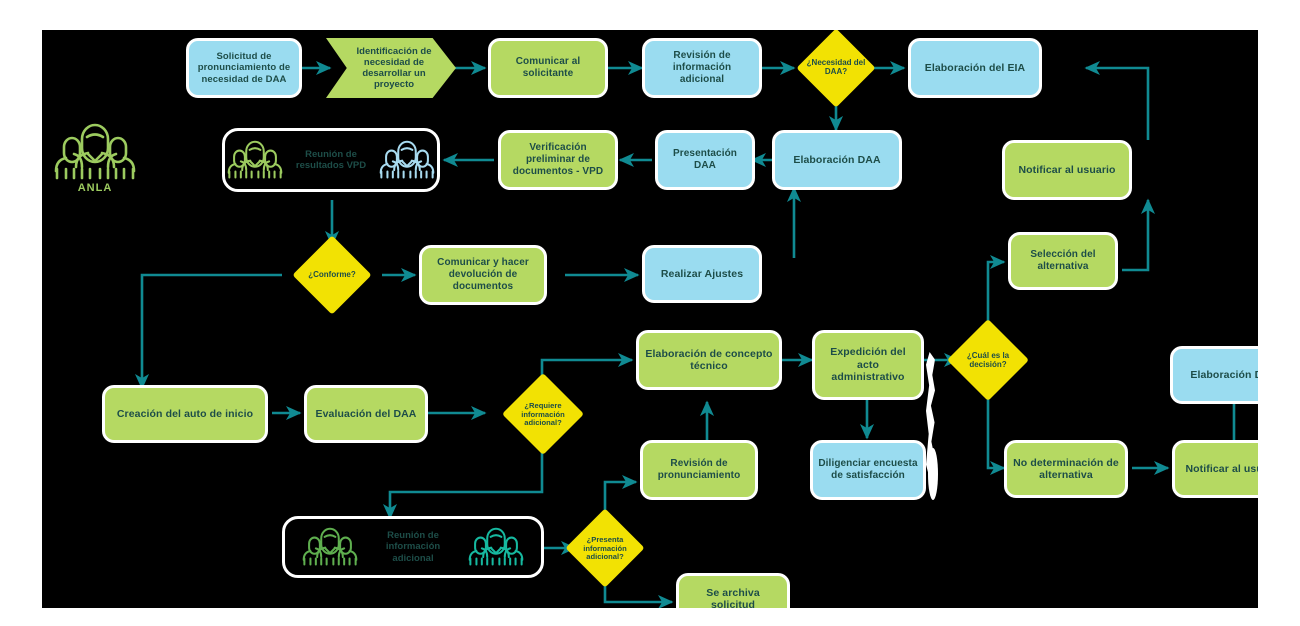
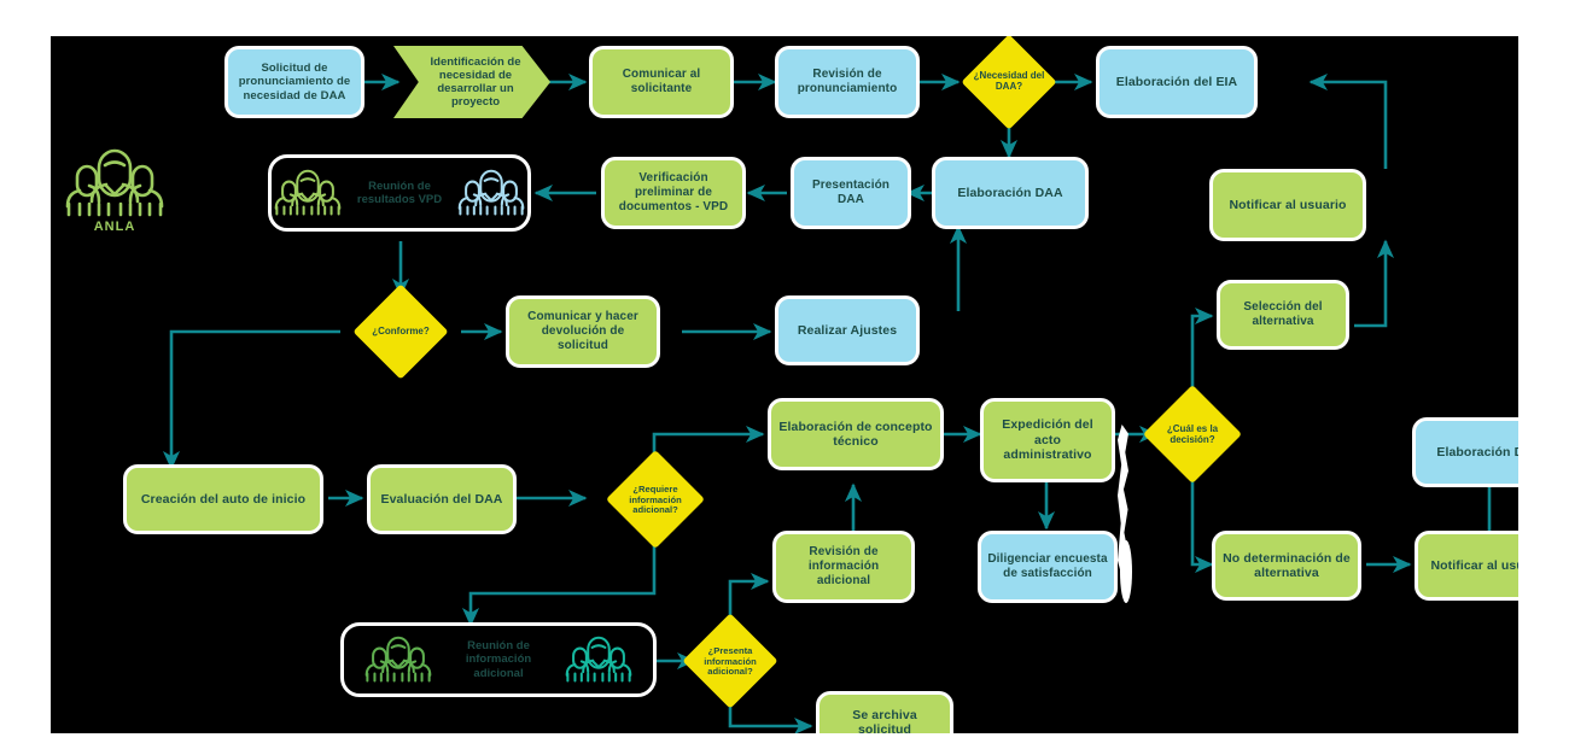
  ANLA
  Solicitud de pronunciamiento de necesidad de DAA
  Identificación de necesidad de desarrollar un proyecto
  Comunicar al solicitante
- Revisión de información adicional
+ Revisión de pronunciamiento
  ¿Necesidad del DAA?
  Elaboración del EIA
  Elaboración DAA
  Presentación DAA
  Verificación preliminar de documentos - VPD
  Reunión de resultados VPD
  Notificar al usuario
  ¿Conforme?
- Comunicar y hacer devolución de documentos
+ Comunicar y hacer devolución de solicitud
  Realizar Ajustes
  Selección del alternativa
  Creación del auto de inicio
  Evaluación del DAA
  ¿Requiere información adicional?
  Elaboración de concepto técnico
  Expedición del acto administrativo
  ¿Cuál es la decisión?
  Elaboración
- Revisión de pronunciamiento
+ Revisión de información adicional
  Diligenciar encuesta de satisfacción
  No determinación de alternativa
  Notificar al us
  Reunión de información adicional
  ¿Presenta información adicional?
  Se archiva solicitud
